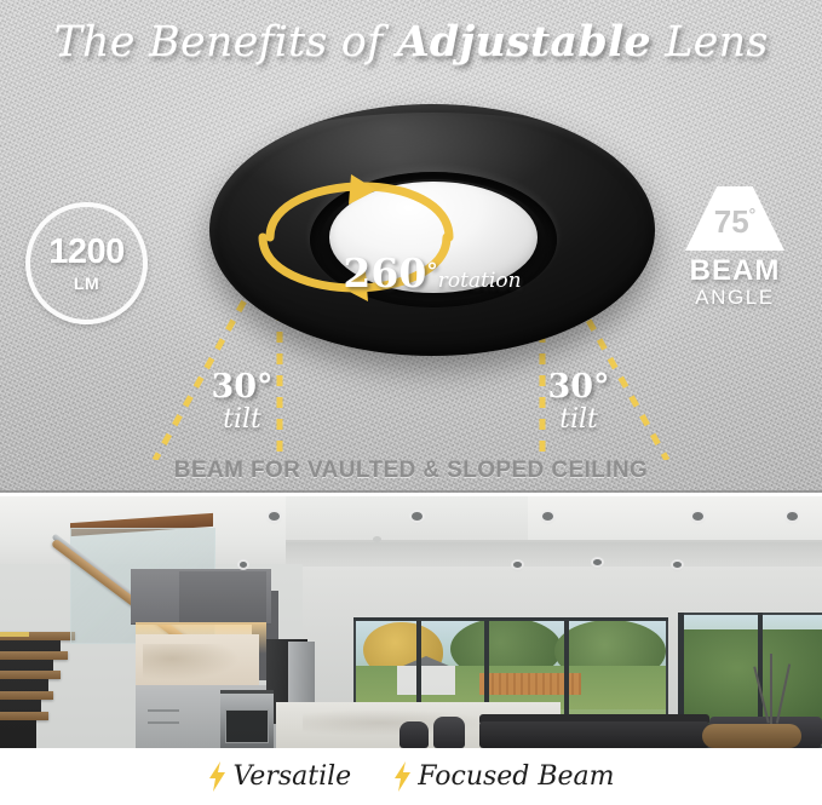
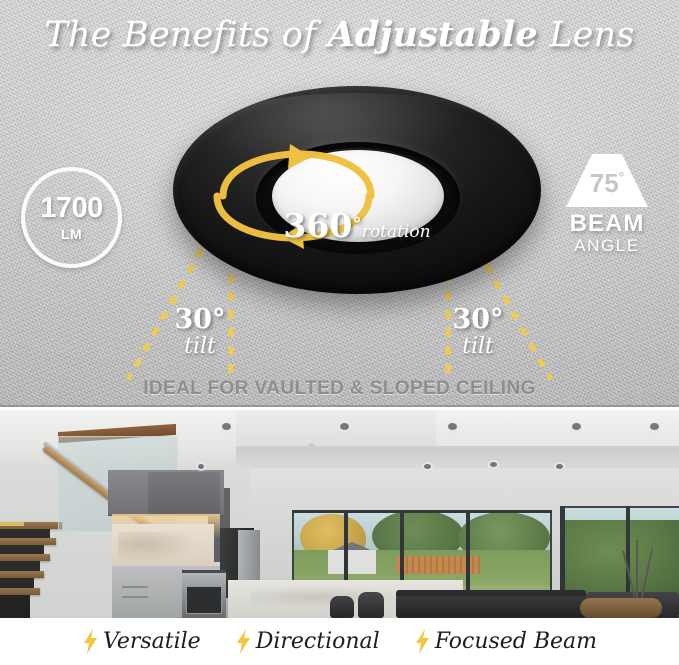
  The Benefits of Adjustable Lens
- 260°rotation
+ 360°rotation
  30°
  tilt
  30°
  tilt
- 1200
+ 1700
  LM
  75°
  BEAM
  ANGLE
- BEAM FOR VAULTED & SLOPED CEILING
+ IDEAL FOR VAULTED & SLOPED CEILING
  Versatile
+ Directional
  Focused Beam
